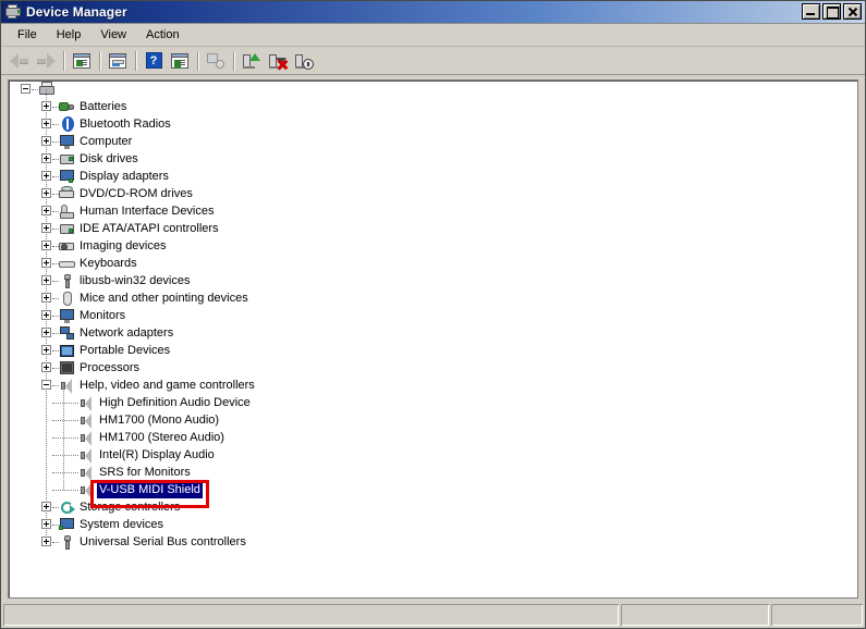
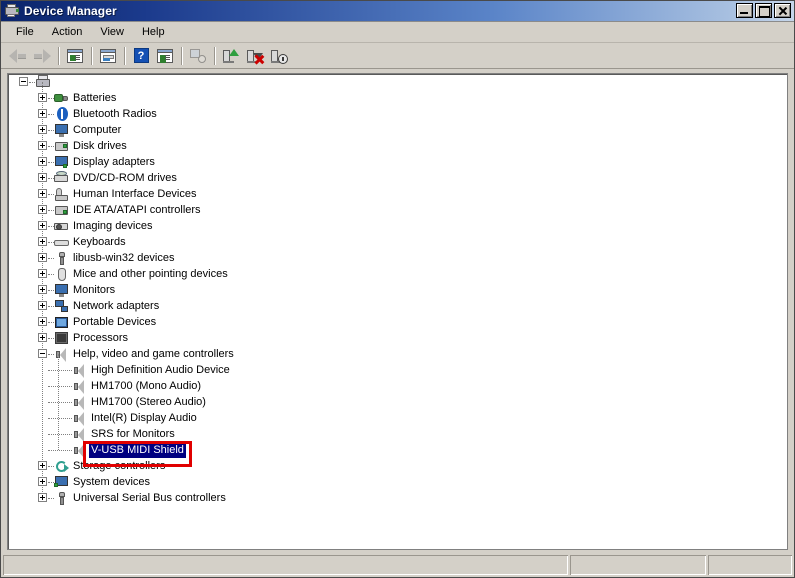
  Device Manager
  File
- Help
+ Action
  View
- Action
+ Help
  ?
  Batteries
  Bluetooth Radios
  Computer
  Disk drives
  Display adapters
  DVD/CD-ROM drives
  Human Interface Devices
  IDE ATA/ATAPI controllers
  Imaging devices
  Keyboards
  libusb-win32 devices
  Mice and other pointing devices
  Monitors
  Network adapters
  Portable Devices
  Processors
  Help, video and game controllers
  High Definition Audio Device
  HM1700 (Mono Audio)
  HM1700 (Stereo Audio)
  Intel(R) Display Audio
  SRS for Monitors
  V-USB MIDI Shield
  Storage controllers
  System devices
  Universal Serial Bus controllers
